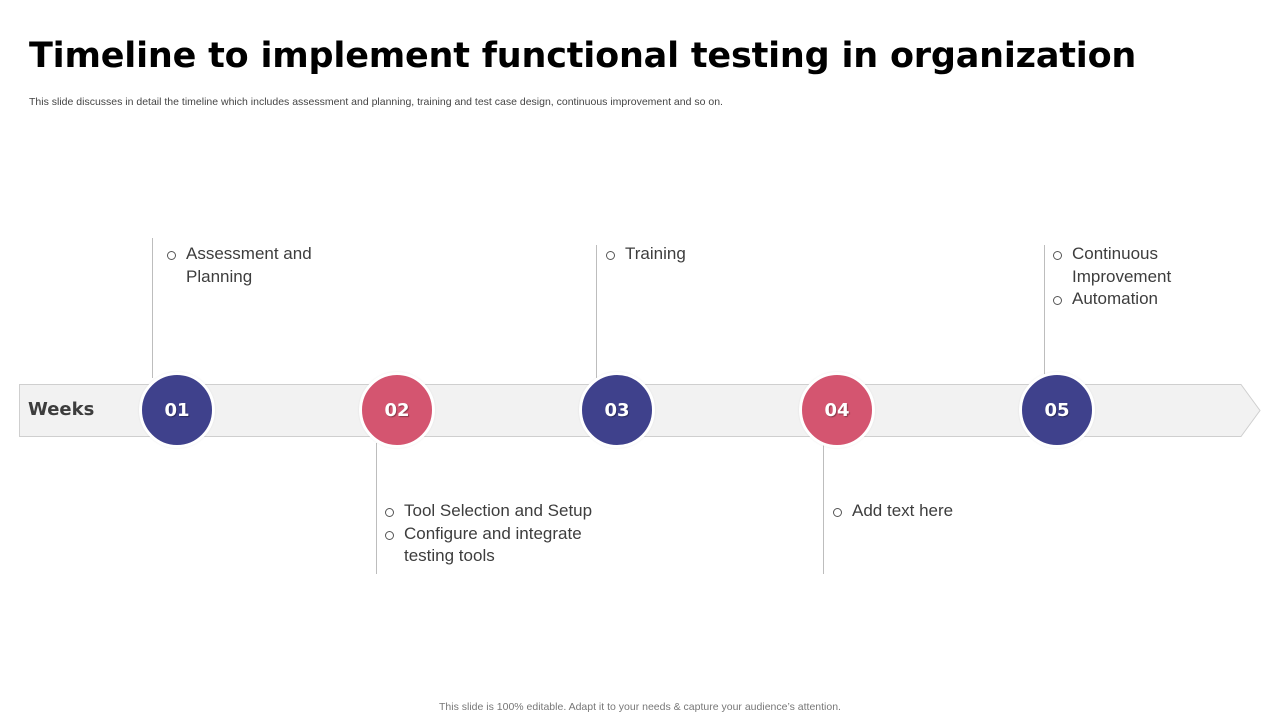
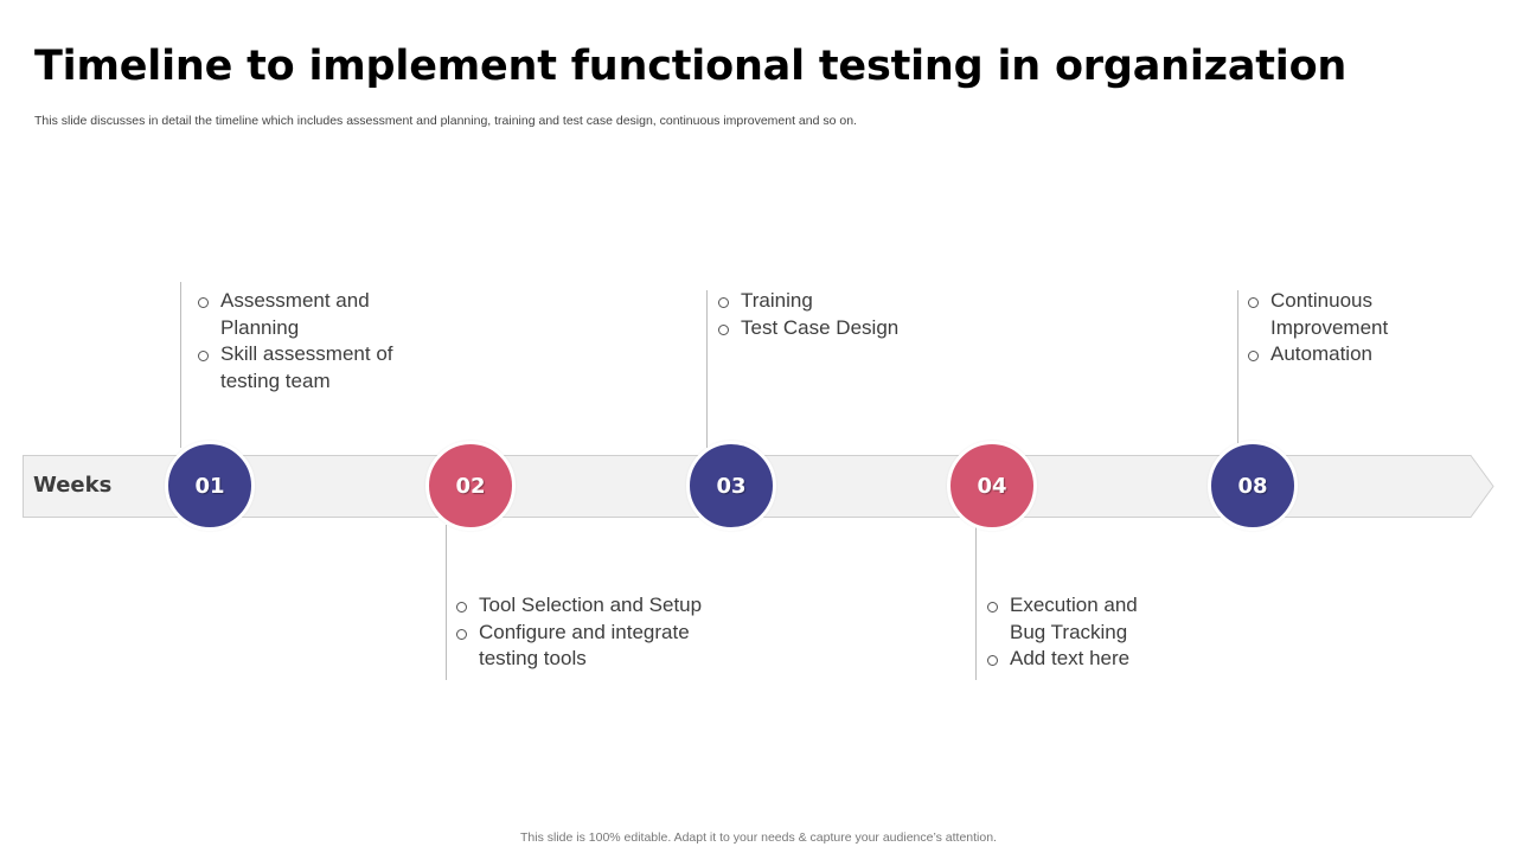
  Timeline to implement functional testing in organization
  This slide discusses in detail the timeline which includes assessment and planning, training and test case design, continuous improvement and so on.
  Weeks
  01
  02
  03
  04
- 05
+ 08
  Assessment and Planning
+ Skill assessment of testing team
  Tool Selection and Setup
  Configure and integrate testing tools
  Training
+ Test Case Design
+ Execution and Bug Tracking
  Add text here
  Continuous Improvement
  Automation
  This slide is 100% editable. Adapt it to your needs & capture your audience’s attention.
